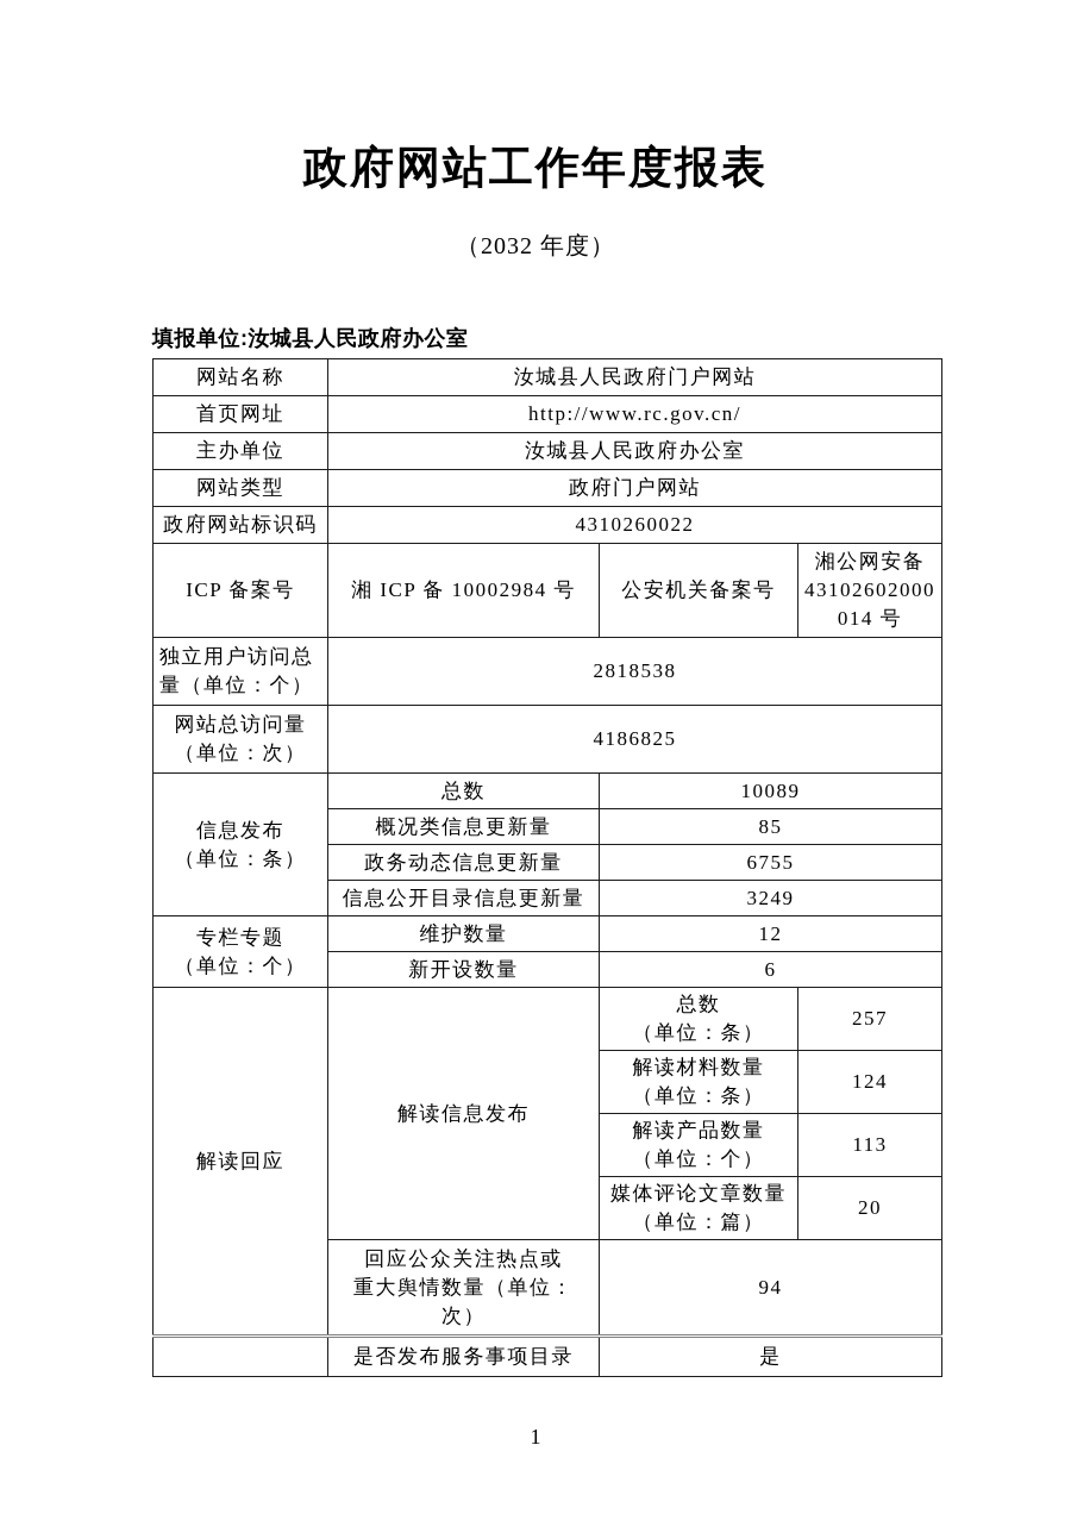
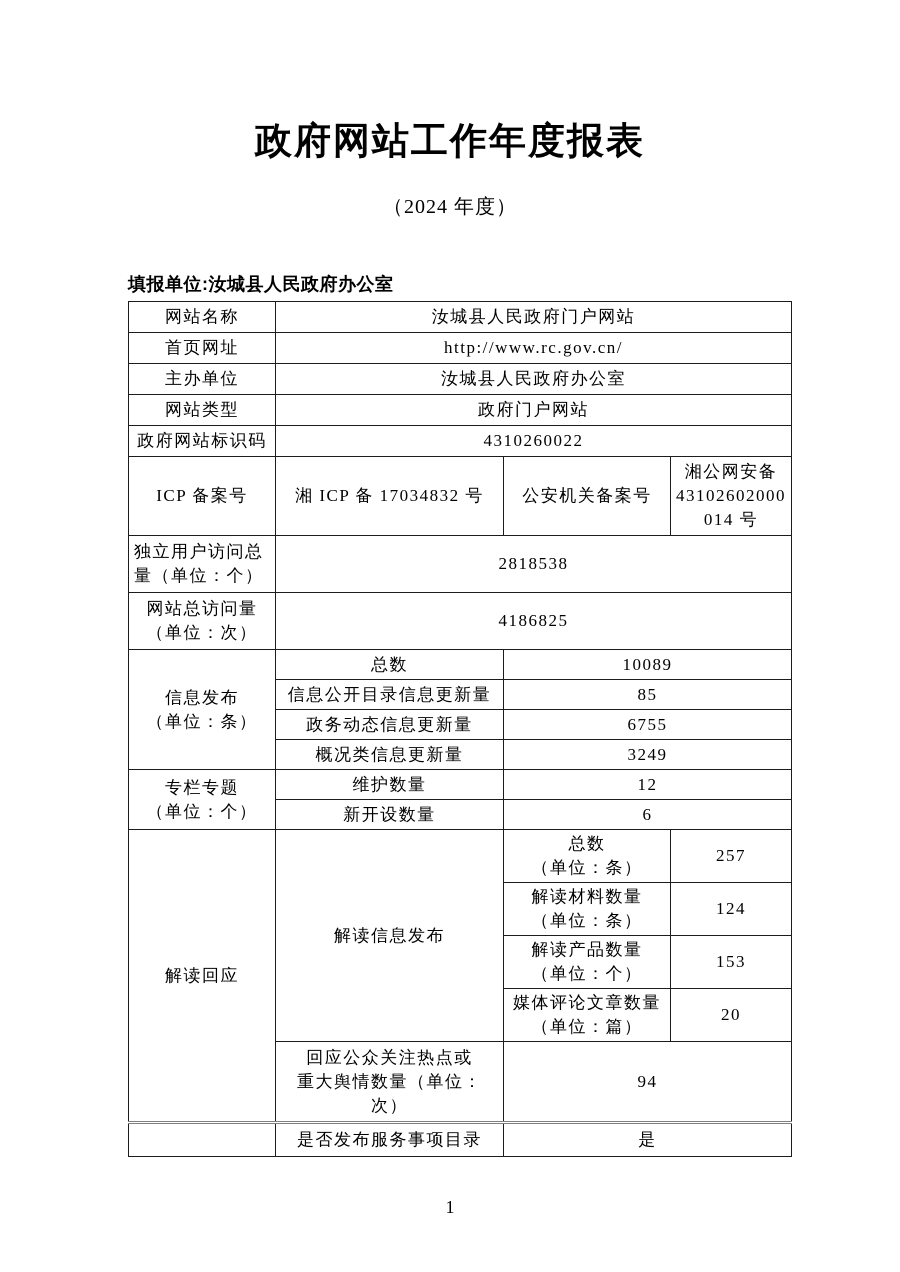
  政府网站工作年度报表
- （2032 年度）
+ （2024 年度）
  填报单位:汝城县人民政府办公室
  网站名称	汝城县人民政府门户网站
  首页网址	http://www.rc.gov.cn/
  主办单位	汝城县人民政府办公室
  网站类型	政府门户网站
  政府网站标识码	4310260022
- ICP 备案号	湘 ICP 备 10002984 号	公安机关备案号	湘公网安备 43102602000 014 号
+ ICP 备案号	湘 ICP 备 17034832 号	公安机关备案号	湘公网安备 43102602000 014 号
  独立用户访问总 量（单位：个）	2818538
  网站总访问量 （单位：次）	4186825
  信息发布 （单位：条）	总数	10089
- 概况类信息更新量	85
+ 信息公开目录信息更新量	85
  政务动态信息更新量	6755
- 信息公开目录信息更新量	3249
+ 概况类信息更新量	3249
  专栏专题 （单位：个）	维护数量	12
  新开设数量	6
  解读回应	解读信息发布	总数 （单位：条）	257
  解读材料数量 （单位：条）	124
- 解读产品数量 （单位：个）	113
+ 解读产品数量 （单位：个）	153
  媒体评论文章数量 （单位：篇）	20
  回应公众关注热点或 重大舆情数量（单位： 次）	94
  	是否发布服务事项目录	是
  1
